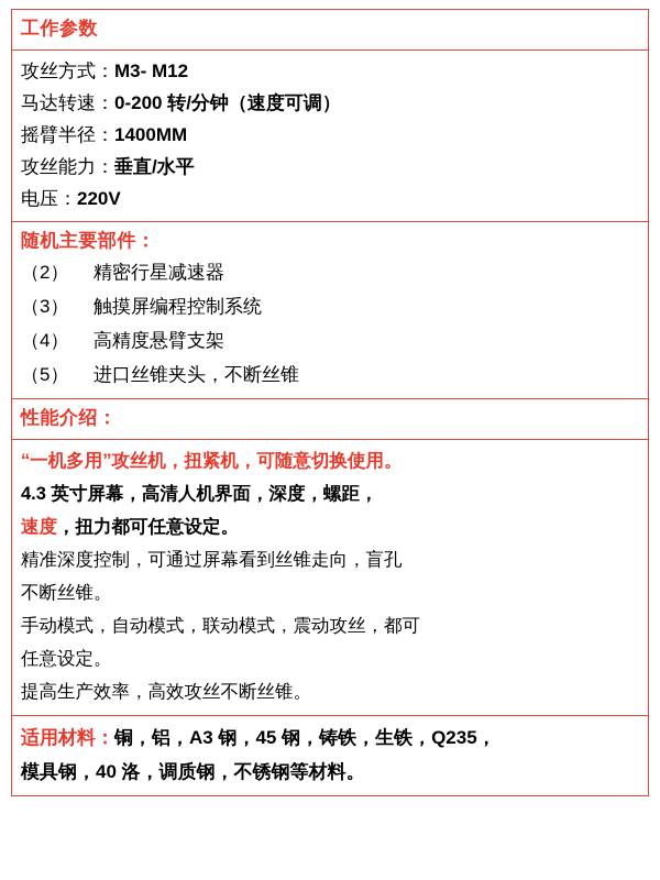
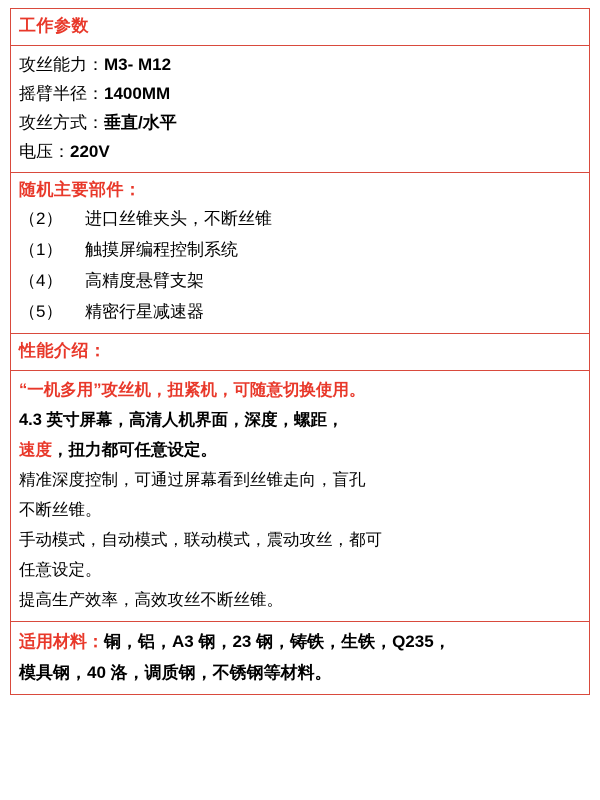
  工作参数
- 攻丝方式：M3- M12
+ 攻丝能力：M3- M12
- 马达转速：0-200 转/分钟（速度可调）
  摇臂半径：1400MM
- 攻丝能力：垂直/水平
+ 攻丝方式：垂直/水平
  电压：220V
  随机主要部件：
- （2） 精密行星减速器
+ （2） 进口丝锥夹头，不断丝锥
- （3） 触摸屏编程控制系统
+ （1） 触摸屏编程控制系统
  （4） 高精度悬臂支架
- （5） 进口丝锥夹头，不断丝锥
+ （5） 精密行星减速器
  性能介绍：
  “一机多用”攻丝机，扭紧机，可随意切换使用。
  4.3 英寸屏幕，高清人机界面，深度，螺距，
  速度，扭力都可任意设定。
  精准深度控制，可通过屏幕看到丝锥走向，盲孔
  不断丝锥。
  手动模式，自动模式，联动模式，震动攻丝，都可
  任意设定。
  提高生产效率，高效攻丝不断丝锥。
- 适用材料：铜，铝，A3 钢，45 钢，铸铁，生铁，Q235，
+ 适用材料：铜，铝，A3 钢，23 钢，铸铁，生铁，Q235，
  模具钢，40 洛，调质钢，不锈钢等材料。
